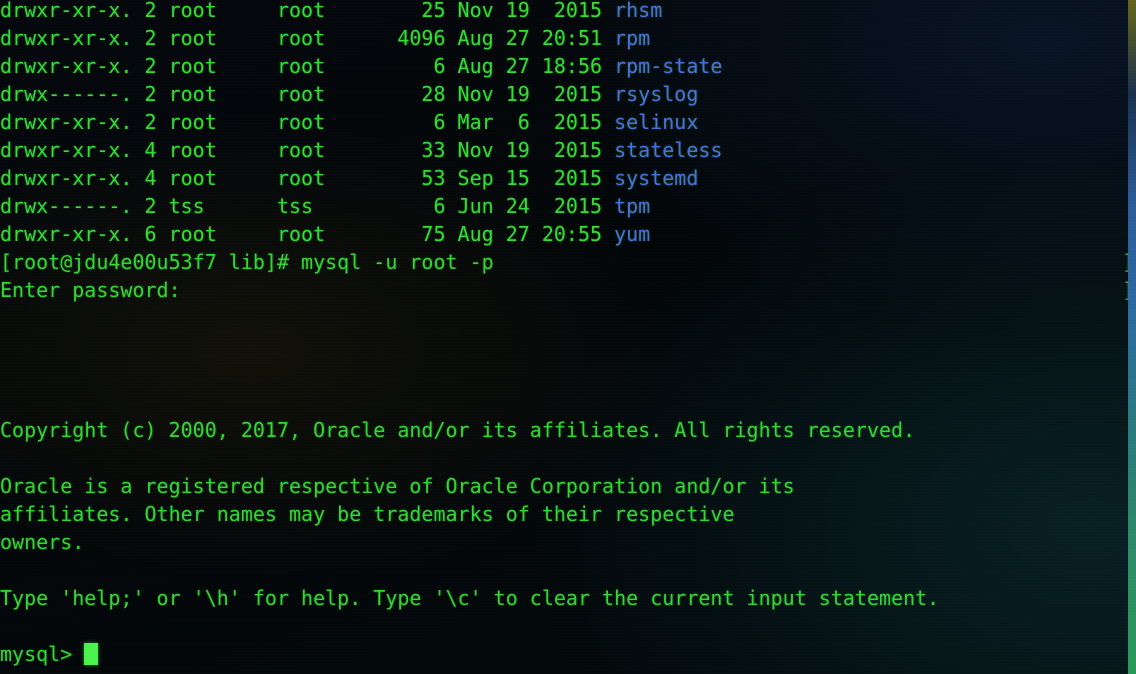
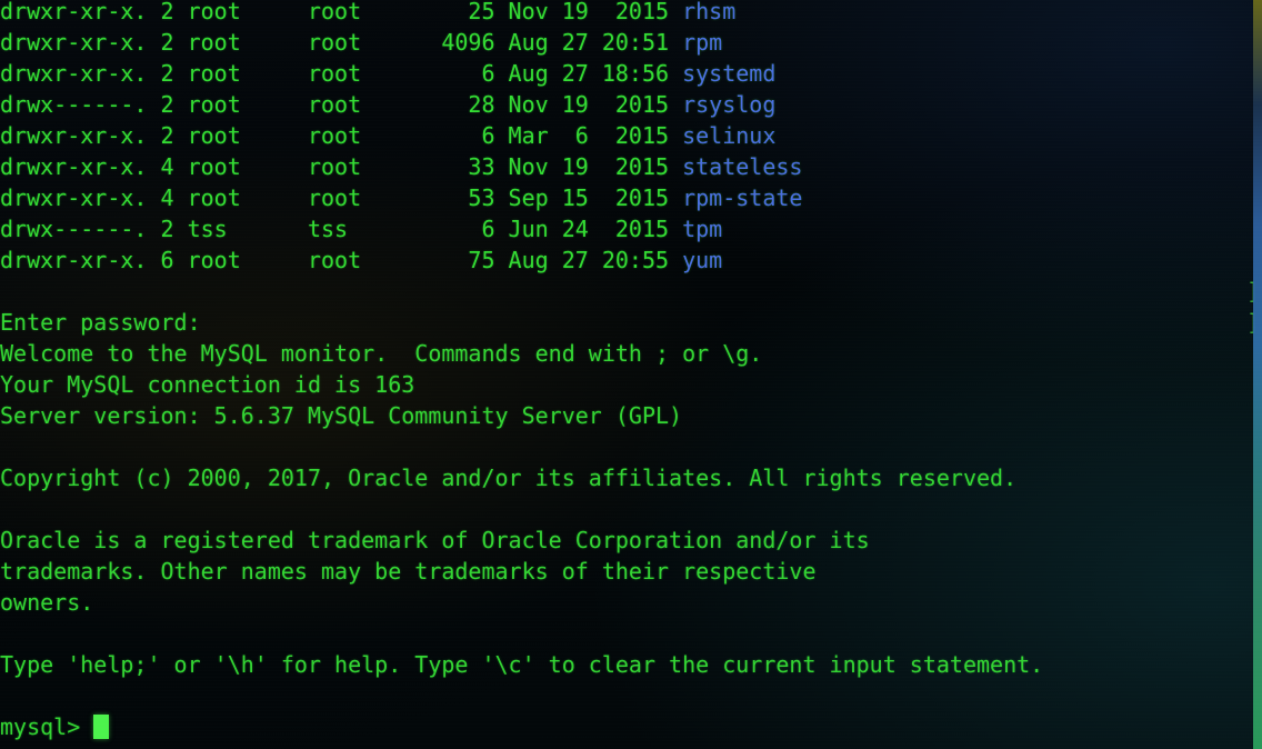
  drwxr-xr-x. 2 root root 25 Nov 19 2015 rhsm
  drwxr-xr-x. 2 root root 4096 Aug 27 20:51 rpm
- drwxr-xr-x. 2 root root 6 Aug 27 18:56 rpm-state
+ drwxr-xr-x. 2 root root 6 Aug 27 18:56 systemd
  drwx------. 2 root root 28 Nov 19 2015 rsyslog
  drwxr-xr-x. 2 root root 6 Mar 6 2015 selinux
  drwxr-xr-x. 4 root root 33 Nov 19 2015 stateless
- drwxr-xr-x. 4 root root 53 Sep 15 2015 systemd
+ drwxr-xr-x. 4 root root 53 Sep 15 2015 rpm-state
  drwx------. 2 tss tss 6 Jun 24 2015 tpm
  drwxr-xr-x. 6 root root 75 Aug 27 20:55 yum
- [root@jdu4e00u53f7 lib]# mysql -u root -p
  Enter password:
+ Welcome to the MySQL monitor. Commands end with ; or \g.
+ Your MySQL connection id is 163
+ Server version: 5.6.37 MySQL Community Server (GPL)
  Copyright (c) 2000, 2017, Oracle and/or its affiliates. All rights reserved.
- Oracle is a registered respective of Oracle Corporation and/or its
+ Oracle is a registered trademark of Oracle Corporation and/or its
- affiliates. Other names may be trademarks of their respective
+ trademarks. Other names may be trademarks of their respective
  owners.
  Type 'help;' or '\h' for help. Type '\c' to clear the current input statement.
  mysql>
